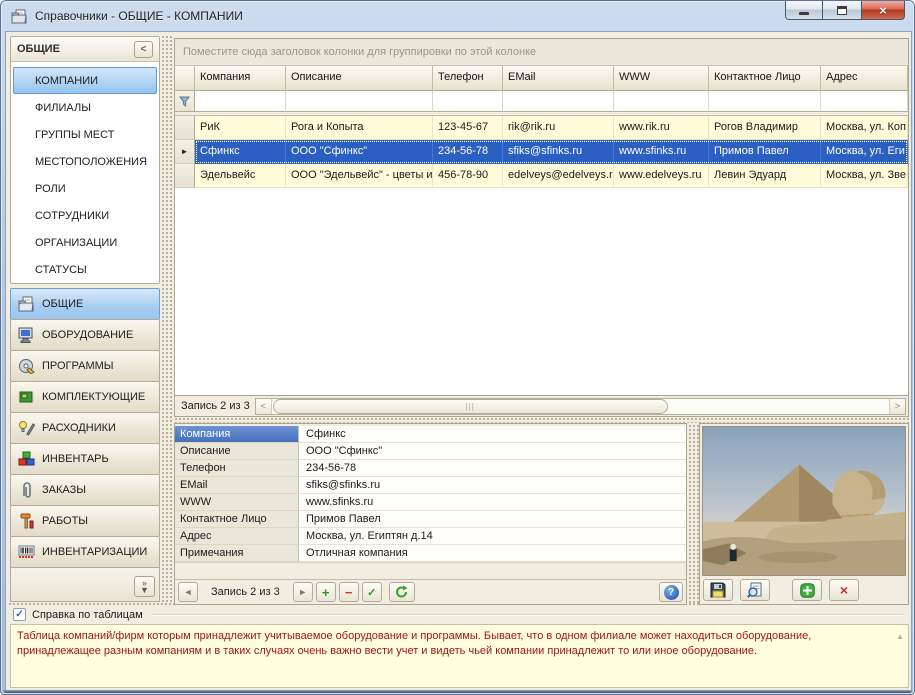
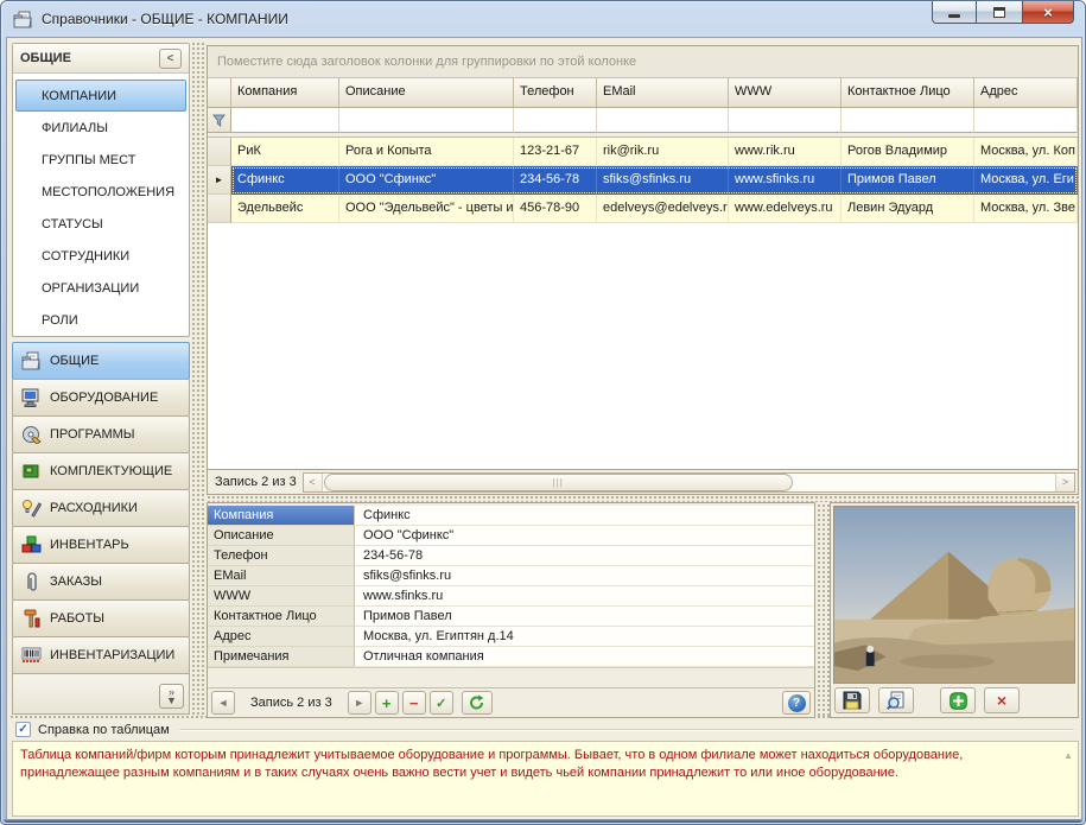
  Справочники - ОБЩИЕ - КОМПАНИИ
  ×
  ОБЩИЕ
  <
  КОМПАНИИ
  ФИЛИАЛЫ
  ГРУППЫ МЕСТ
  МЕСТОПОЛОЖЕНИЯ
- РОЛИ
+ СТАТУСЫ
  СОТРУДНИКИ
  ОРГАНИЗАЦИИ
- СТАТУСЫ
+ РОЛИ
  ОБЩИЕ
  ОБОРУДОВАНИЕ
  ПРОГРАММЫ
  КОМПЛЕКТУЮЩИЕ
  РАСХОДНИКИ
  ИНВЕНТАРЬ
  ЗАКАЗЫ
  РАБОТЫ
  ИНВЕНТАРИЗАЦИИ
  »
  ▼
  Поместите сюда заголовок колонки для группировки по этой колонке
  Компания
  Описание
  Телефон
  EMail
  WWW
  Контактное Лицо
  Адрес
  РиК
  Рога и Копыта
- 123-45-67
+ 123-21-67
  rik@rik.ru
  www.rik.ru
  Рогов Владимир
  Москва, ул. Коп
  ►
  Сфинкс
  ООО "Сфинкс"
  234-56-78
  sfiks@sfinks.ru
  www.sfinks.ru
  Примов Павел
  Москва, ул. Еги
  Эдельвейс
  ООО "Эдельвейс" - цветы и
  456-78-90
  edelveys@edelveys.r
  www.edelveys.ru
  Левин Эдуард
  Москва, ул. Зве
  Запись 2 из 3
  <
  |||
  >
  Компания
  Сфинкс
  Описание
  ООО "Сфинкс"
  Телефон
  234-56-78
  EMail
  sfiks@sfinks.ru
  WWW
  www.sfinks.ru
  Контактное Лицо
  Примов Павел
  Адрес
  Москва, ул. Египтян д.14
  Примечания
  Отличная компания
  ◄
  Запись 2 из 3
  ►
  +
  −
  ✓
  ?
  ×
  ✓
  Справка по таблицам
  Таблица компаний/фирм которым принадлежит учитываемое оборудование и программы. Бывает, что в одном филиале может находиться оборудование, принадлежащее разным компаниям и в таких случаях очень важно вести учет и видеть чьей компании принадлежит то или иное оборудование.
  ▲
